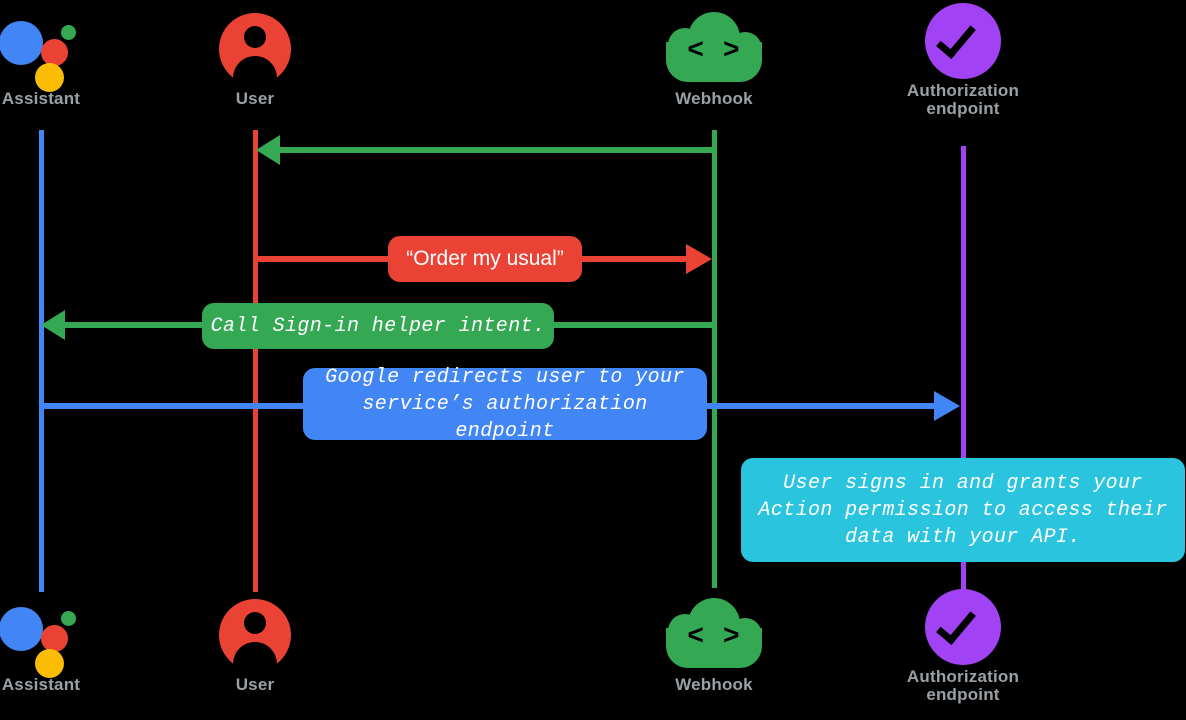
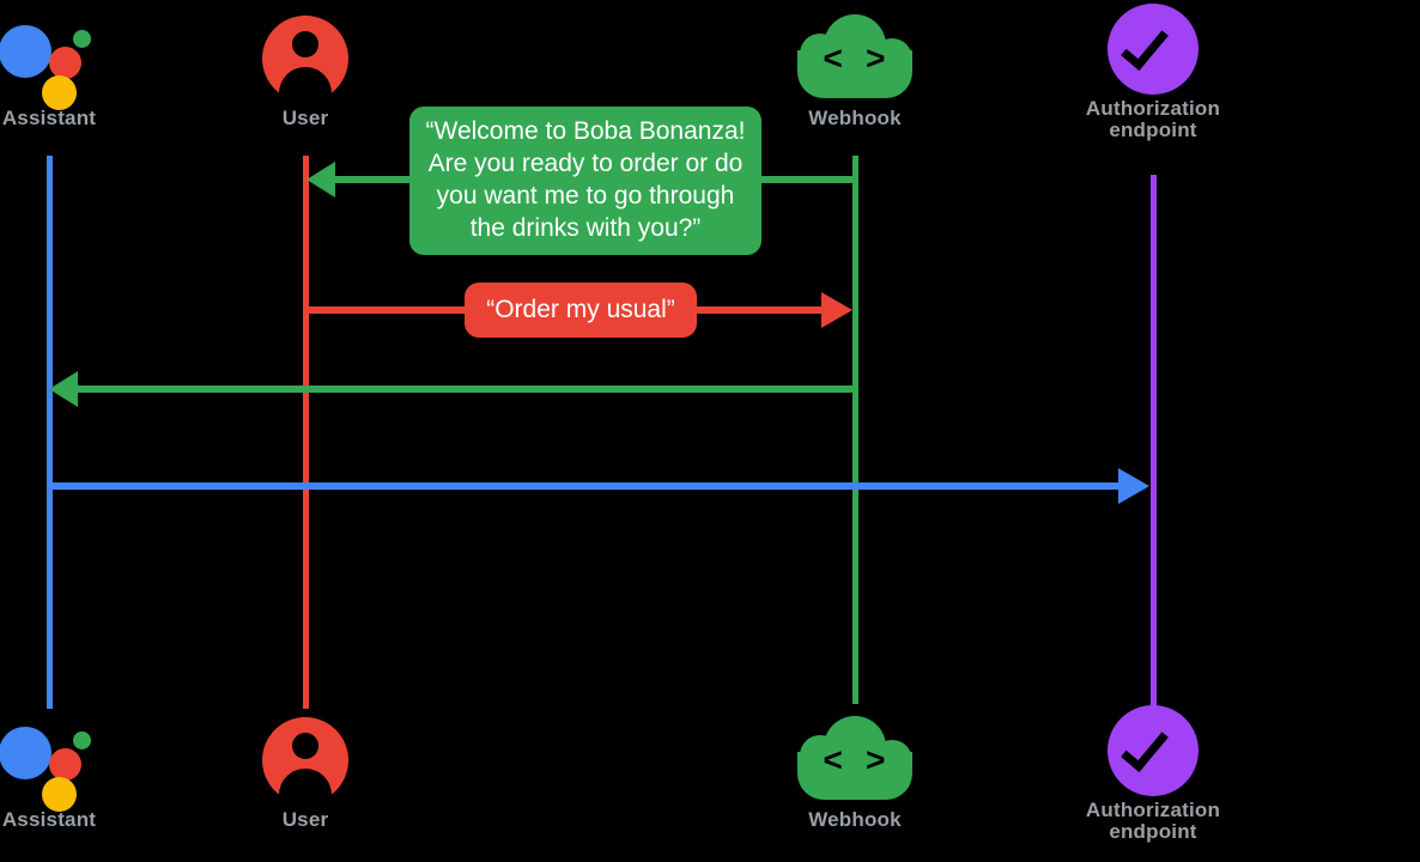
  Assistant
  User
  < >
  Webhook
  Authorization
  endpoint
+ “Welcome to Boba Bonanza!
+ Are you ready to order or do
+ you want me to go through
+ the drinks with you?”
  “Order my usual”
- Call Sign-in helper intent.
- Google redirects user to your
- service’s authorization endpoint
- User signs in and grants your
- Action permission to access their
- data with your API.
  Assistant
  User
  < >
  Webhook
  Authorization
  endpoint
